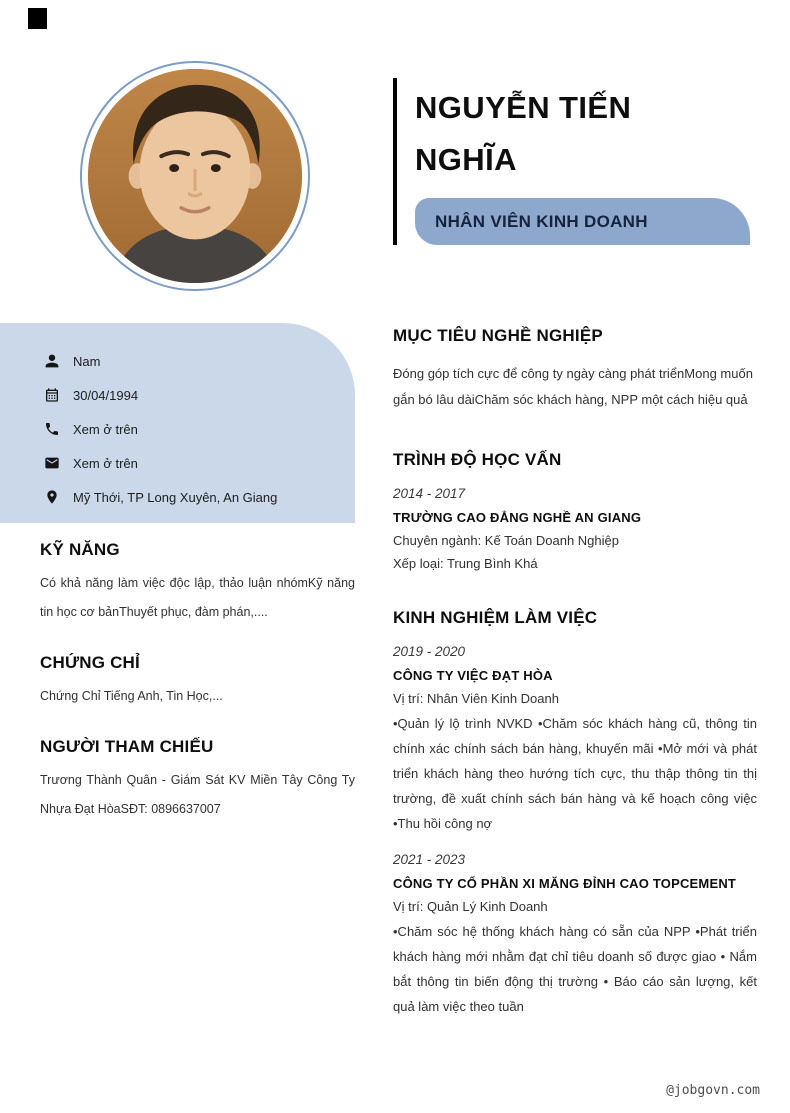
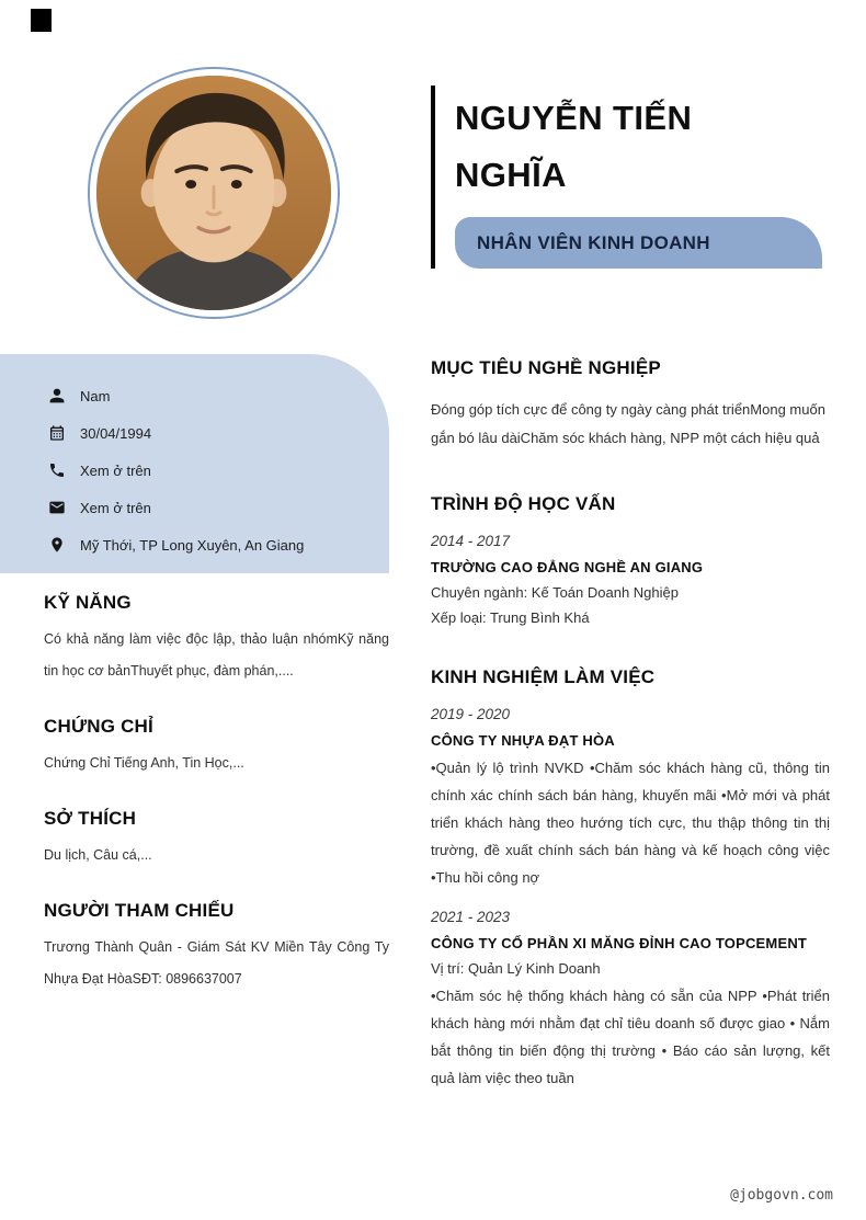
  NGUYỄN TIẾN
  NGHĨA
  NHÂN VIÊN KINH DOANH
  Nam
  30/04/1994
  Xem ở trên
  Xem ở trên
  Mỹ Thới, TP Long Xuyên, An Giang
  KỸ NĂNG
  Có khả năng làm việc độc lập, thảo luận nhómKỹ năng tin học cơ bảnThuyết phục, đàm phán,....
  CHỨNG CHỈ
  Chứng Chỉ Tiếng Anh, Tin Học,...
+ SỞ THÍCH
+ Du lịch, Câu cá,...
  NGƯỜI THAM CHIẾU
  Trương Thành Quân - Giám Sát KV Miền Tây Công Ty Nhựa Đạt HòaSĐT: 0896637007
  MỤC TIÊU NGHỀ NGHIỆP
  Đóng góp tích cực để công ty ngày càng phát triểnMong muốn gắn bó lâu dàiChăm sóc khách hàng, NPP một cách hiệu quả
  TRÌNH ĐỘ HỌC VẤN
  2014 - 2017
  TRƯỜNG CAO ĐẲNG NGHỀ AN GIANG
  Chuyên ngành: Kế Toán Doanh Nghiệp
  Xếp loại: Trung Bình Khá
  KINH NGHIỆM LÀM VIỆC
  2019 - 2020
- CÔNG TY VIỆC ĐẠT HÒA
+ CÔNG TY NHỰA ĐẠT HÒA
- Vị trí: Nhân Viên Kinh Doanh
  •Quản lý lộ trình NVKD •Chăm sóc khách hàng cũ, thông tin chính xác chính sách bán hàng, khuyến mãi •Mở mới và phát triển khách hàng theo hướng tích cực, thu thập thông tin thị trường, đề xuất chính sách bán hàng và kế hoạch công việc •Thu hồi công nợ
  2021 - 2023
  CÔNG TY CỔ PHẦN XI MĂNG ĐỈNH CAO TOPCEMENT
  Vị trí: Quản Lý Kinh Doanh
  •Chăm sóc hệ thống khách hàng có sẵn của NPP •Phát triển khách hàng mới nhằm đạt chỉ tiêu doanh số được giao • Nắm bắt thông tin biến động thị trường • Báo cáo sản lượng, kết quả làm việc theo tuần
  @jobgovn.com
